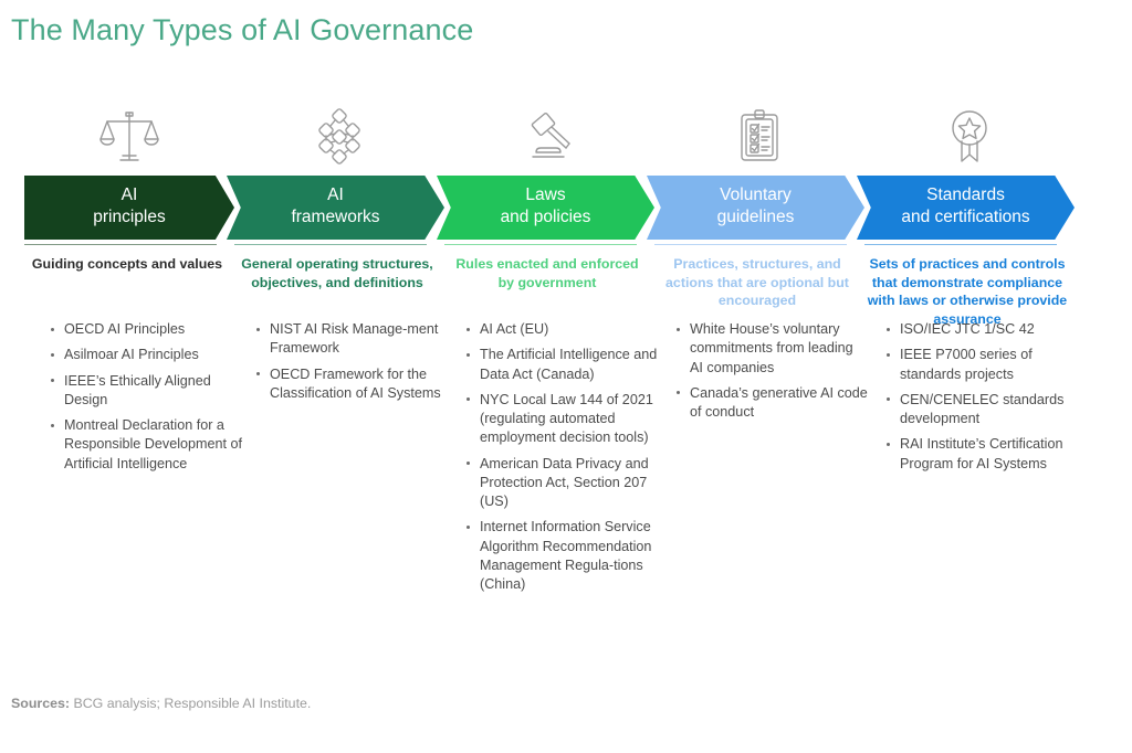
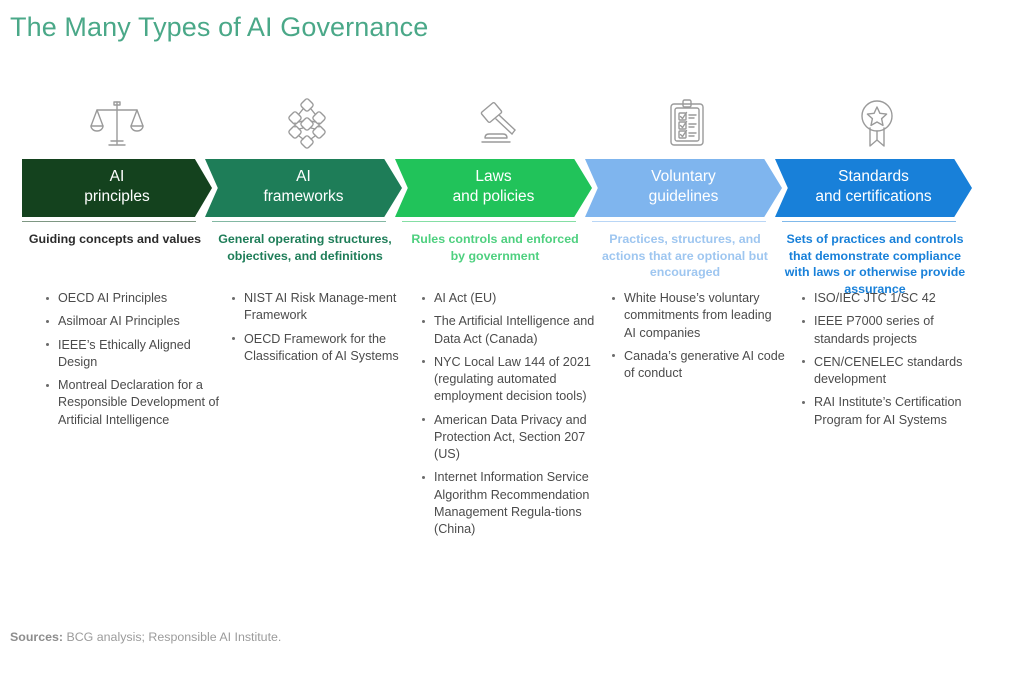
  The Many Types of AI Governance
  AI
  principles
  Guiding concepts and values
  OECD AI Principles
  Asilmoar AI Principles
  IEEE’s Ethically Aligned Design
  Montreal Declaration for a Responsible Development of Artificial Intelligence
  AI
  frameworks
  General operating structures, objectives, and definitions
  NIST AI Risk Manage‐​ment Framework
  OECD Framework for the Classification of AI Systems
  Laws
  and policies
- Rules enacted and enforced by government
+ Rules controls and enforced by government
  AI Act (EU)
  The Artificial Intelligence and Data Act (Canada)
  NYC Local Law 144 of 2021 (regulating automated employment decision tools)
  American Data Privacy and Protection Act, Section 207 (US)
  Internet Information Service Algorithm Recommendation Management Regula‐​tions (China)
  Voluntary
  guidelines
  Practices, structures, and actions that are optional but encouraged
  White House’s voluntary commitments from leading AI companies
  Canada’s generative AI code of conduct
  Standards
  and certifications
  Sets of practices and controls that demonstrate compliance with laws or otherwise provide assurance
  ISO/IEC JTC 1/SC 42
  IEEE P7000 series of standards projects
  CEN/CENELEC standards development
  RAI Institute’s Certification Program for AI Systems
  Sources: BCG analysis; Responsible AI Institute.
